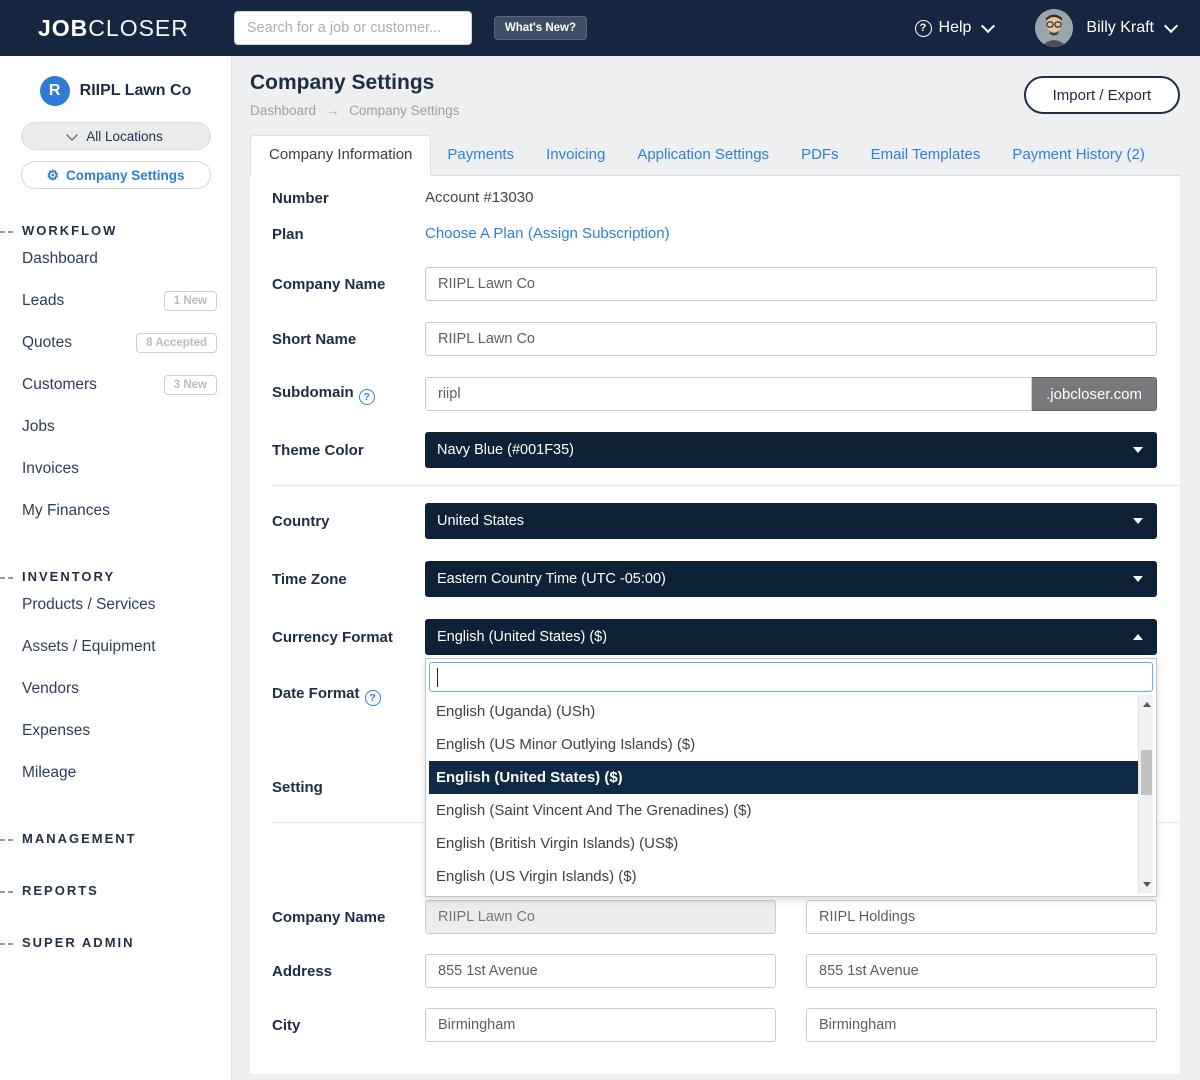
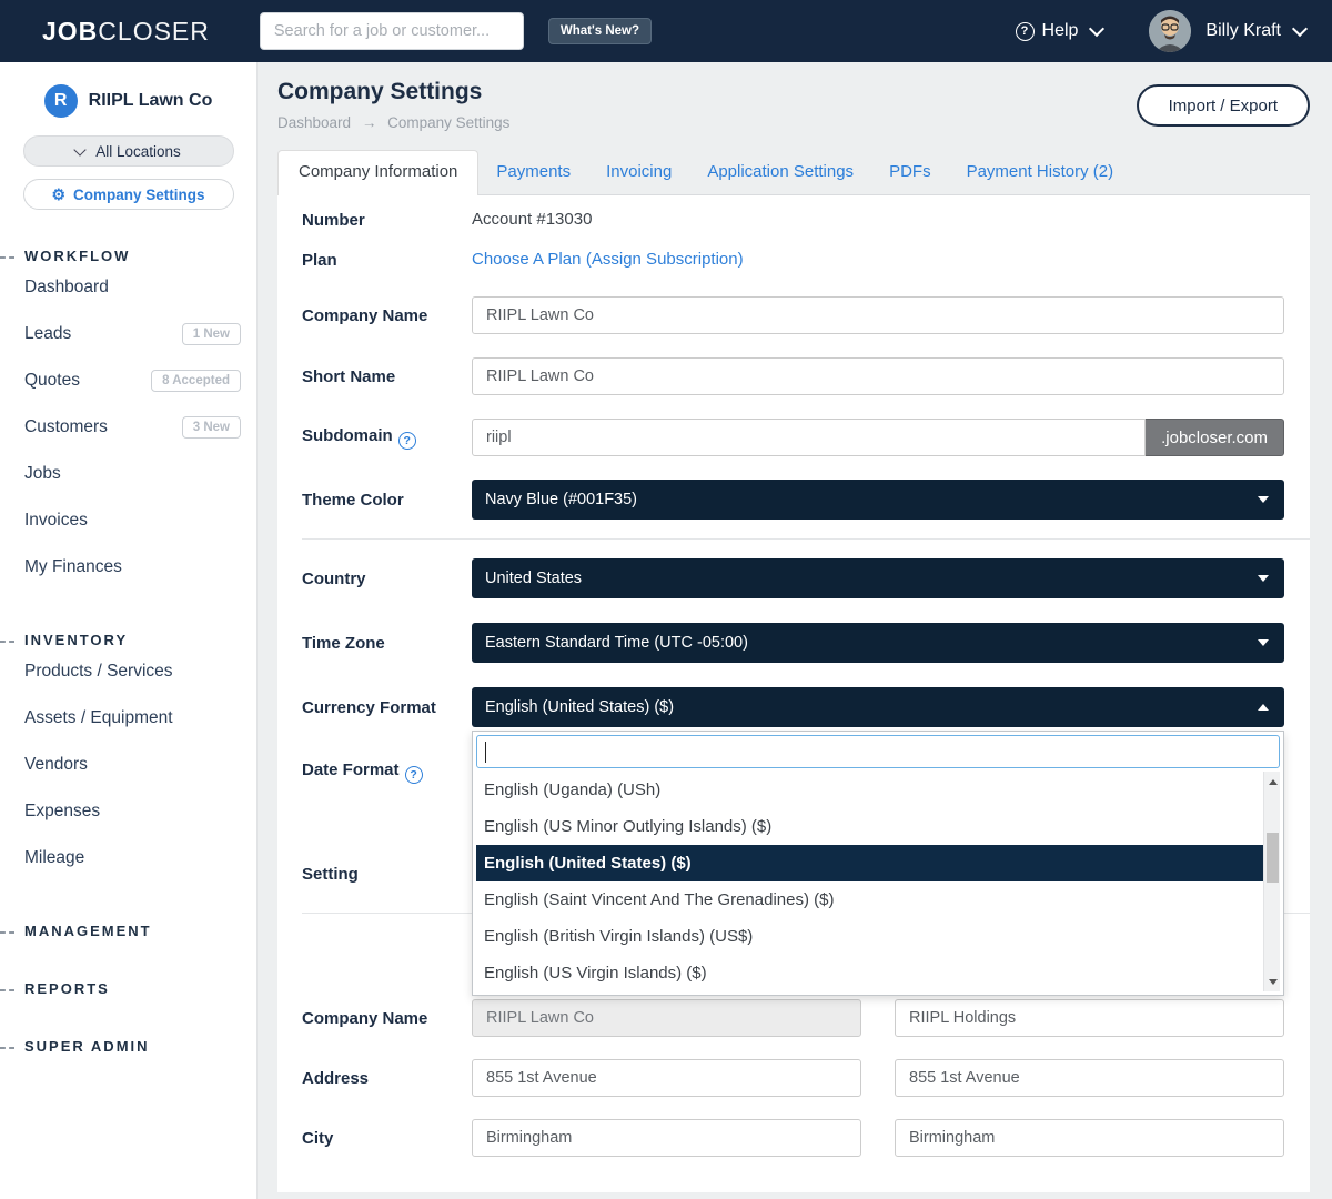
  JOBCLOSER
  Search for a job or customer...
  What's New?
  ?
  Help
  Billy Kraft
  R
  RIIPL Lawn Co
  All Locations
  ⚙
  Company Settings
  WORKFLOW
  Dashboard
  Leads
  1 New
  Quotes
  8 Accepted
  Customers
  3 New
  Jobs
  Invoices
  My Finances
  INVENTORY
  Products / Services
  Assets / Equipment
  Vendors
  Expenses
  Mileage
  MANAGEMENT
  REPORTS
  SUPER ADMIN
  Company Settings
  Dashboard → Company Settings
  Import / Export
  Company Information
  Payments
  Invoicing
  Application Settings
  PDFs
- Email Templates
  Payment History (2)
  Number
  Account #13030
  Plan
  Choose A Plan (Assign Subscription)
  Company Name
  RIIPL Lawn Co
  Short Name
  RIIPL Lawn Co
  Subdomain ?
  riipl
  .jobcloser.com
  Theme Color
  Navy Blue (#001F35)
  Country
  United States
  Time Zone
- Eastern Country Time (UTC -05:00)
+ Eastern Standard Time (UTC -05:00)
  Currency Format
  English (United States) ($)
  English (Uganda) (USh)
  English (US Minor Outlying Islands) ($)
  English (United States) ($)
  English (Saint Vincent And The Grenadines) ($)
  English (British Virgin Islands) (US$)
  English (US Virgin Islands) ($)
  Date Format ?
  Setting
  Company Name
  RIIPL Lawn Co
  RIIPL Holdings
  Address
  855 1st Avenue
  855 1st Avenue
  City
  Birmingham
  Birmingham
